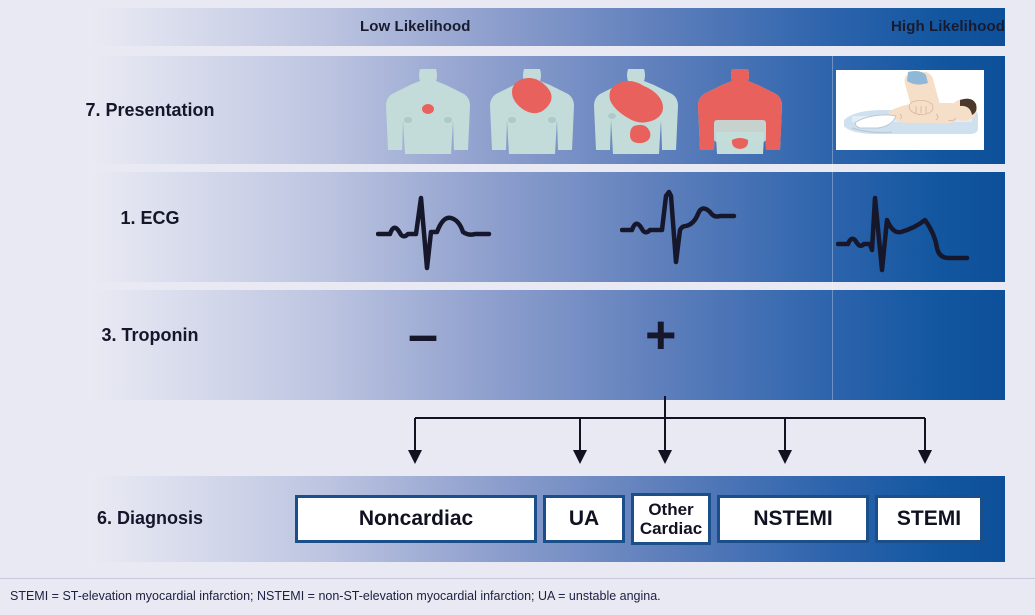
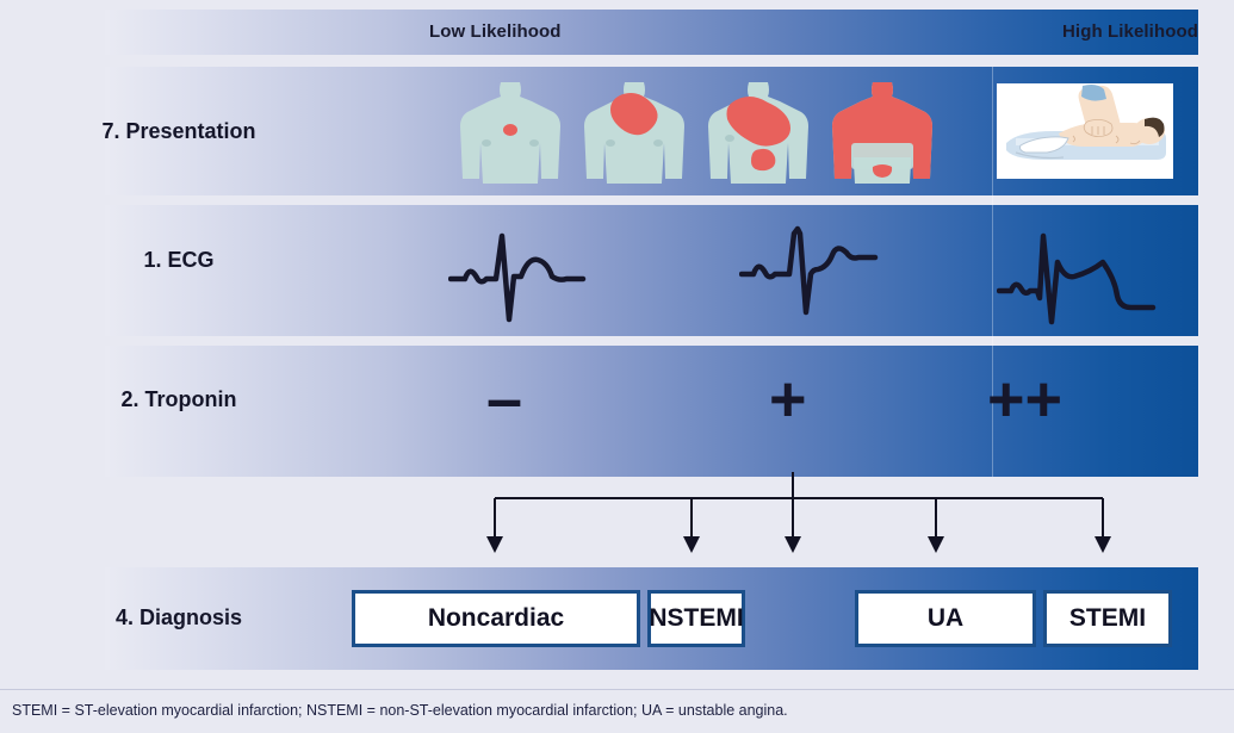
  Low Likelihood
  High Likelihood
  7. Presentation
  1. ECG
- 3. Troponin
+ 2. Troponin
- 6. Diagnosis
+ 4. Diagnosis
  –
  +
+ ++
  Noncardiac
- UA
+ NSTEMI
- Other
- Cardiac
- NSTEMI
+ UA
  STEMI
  STEMI = ST-elevation myocardial infarction; NSTEMI = non-ST-elevation myocardial infarction; UA = unstable angina.
